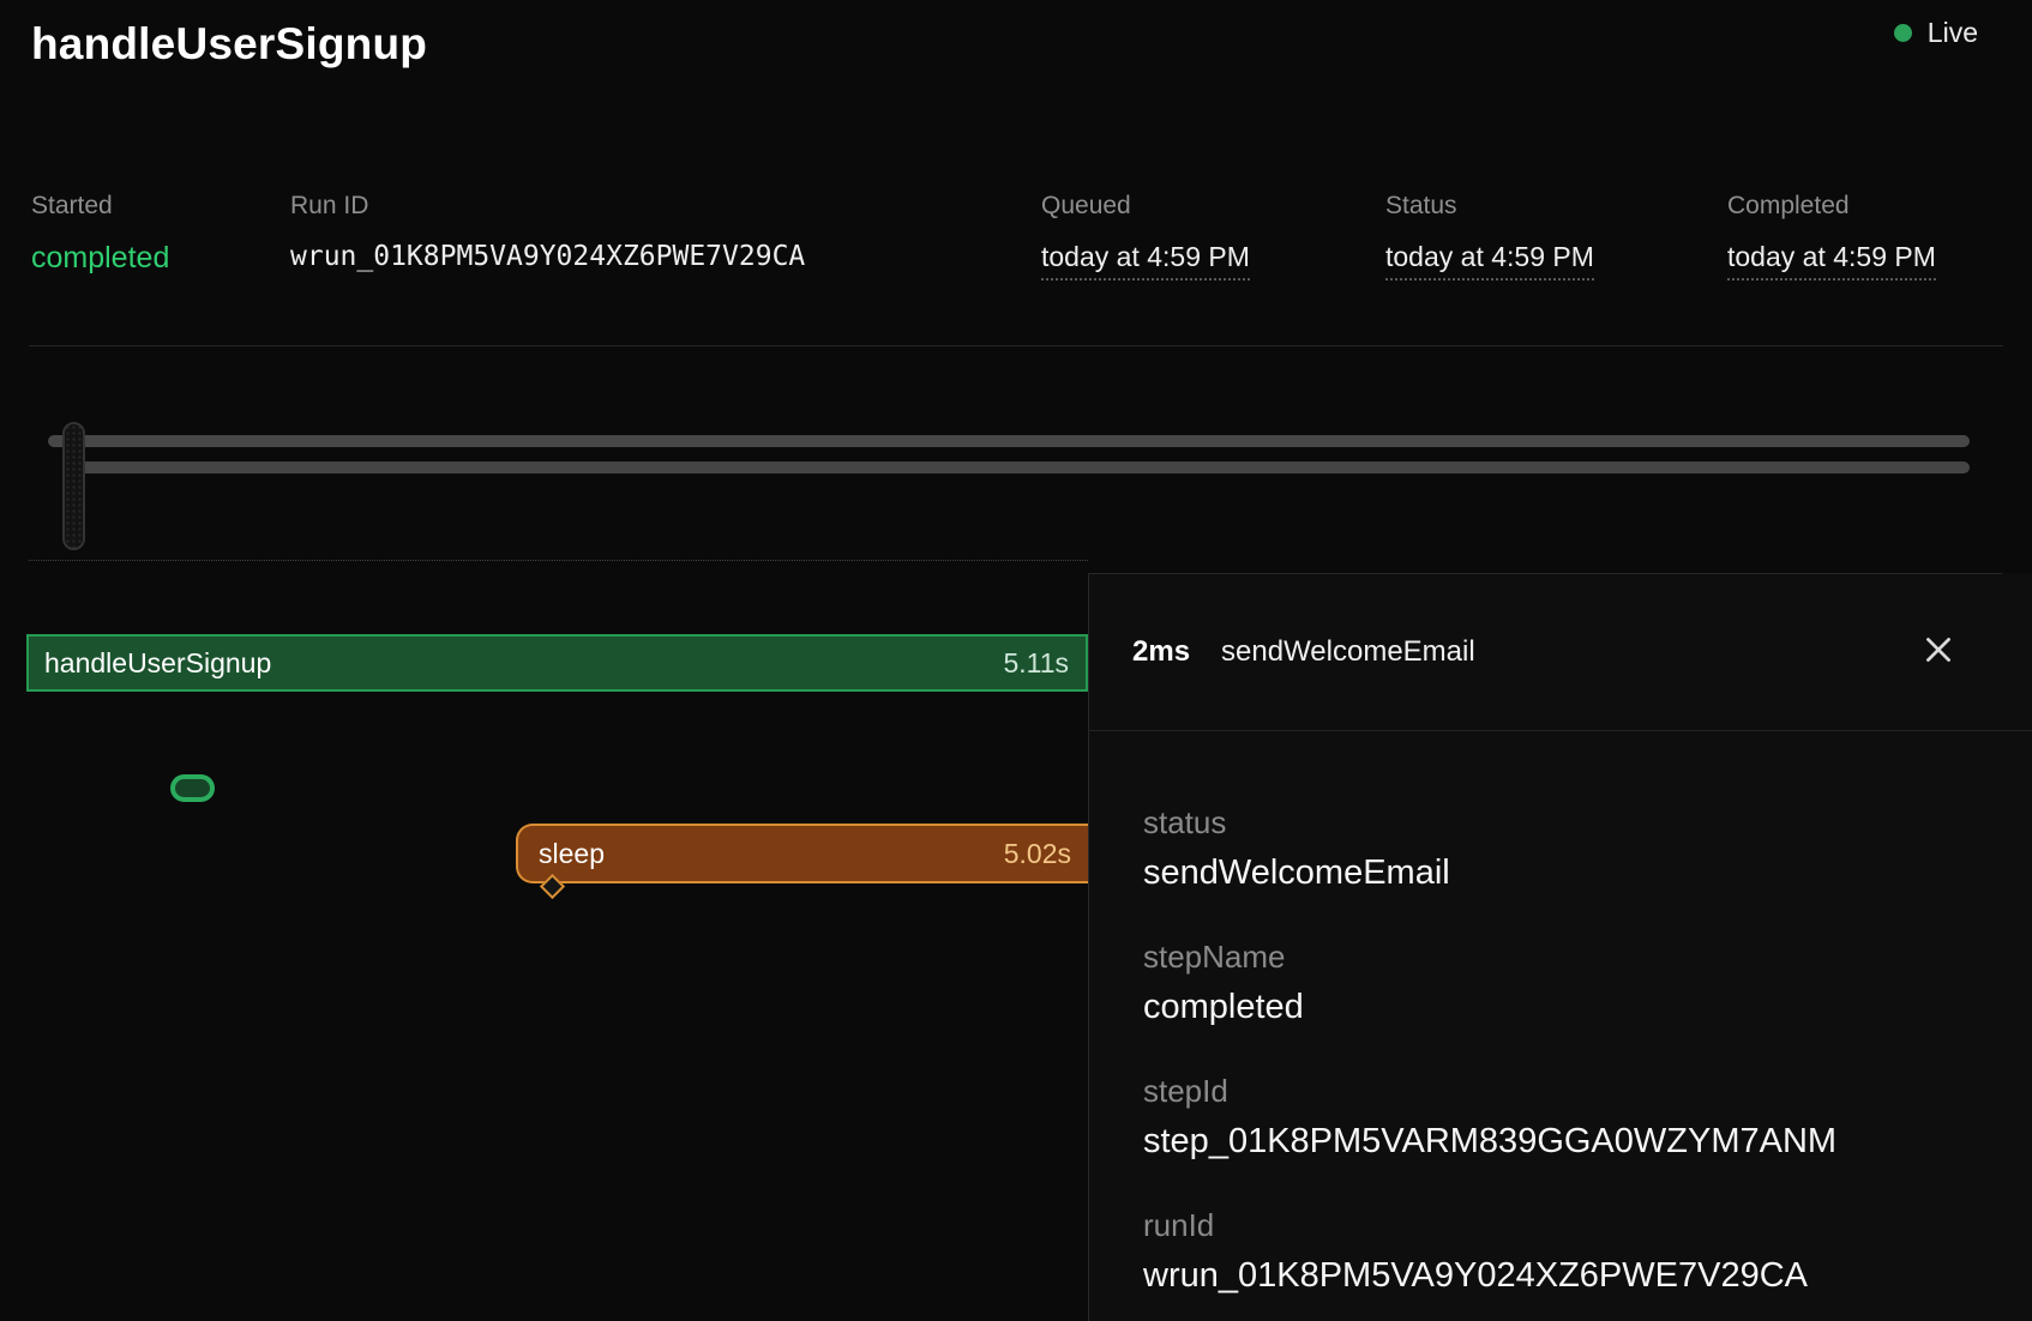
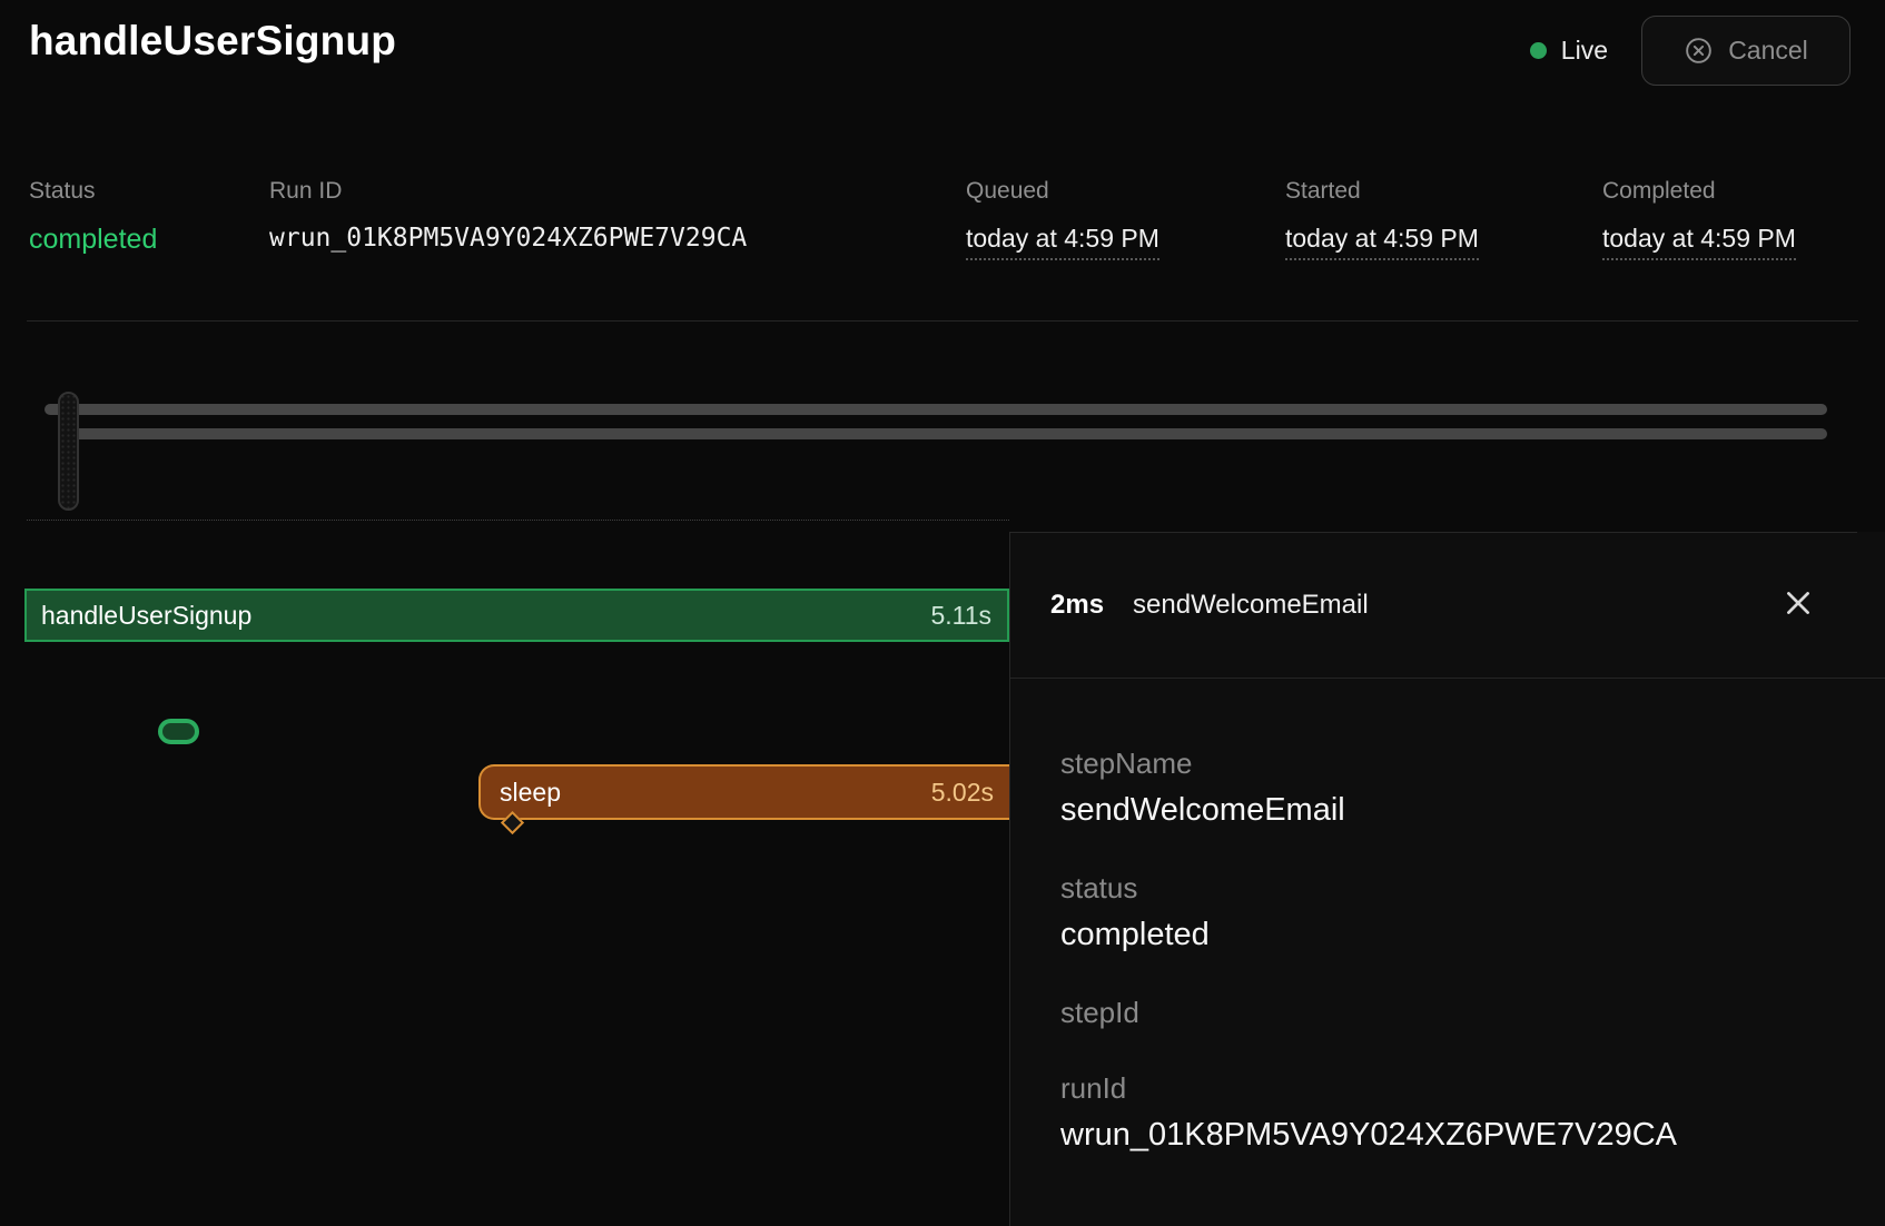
  handleUserSignup
  Live
+ Cancel
- Started
+ Status
  completed
  Run ID
  wrun_01K8PM5VA9Y024XZ6PWE7V29CA
  Queued
  today at 4:59 PM
- Status
+ Started
  today at 4:59 PM
  Completed
  today at 4:59 PM
  handleUserSignup
  5.11s
  sleep
  5.02s
  2ms
  sendWelcomeEmail
- status
+ stepName
  sendWelcomeEmail
- stepName
+ status
  completed
  stepId
- step_01K8PM5VARM839GGA0WZYM7ANM
  runId
  wrun_01K8PM5VA9Y024XZ6PWE7V29CA
